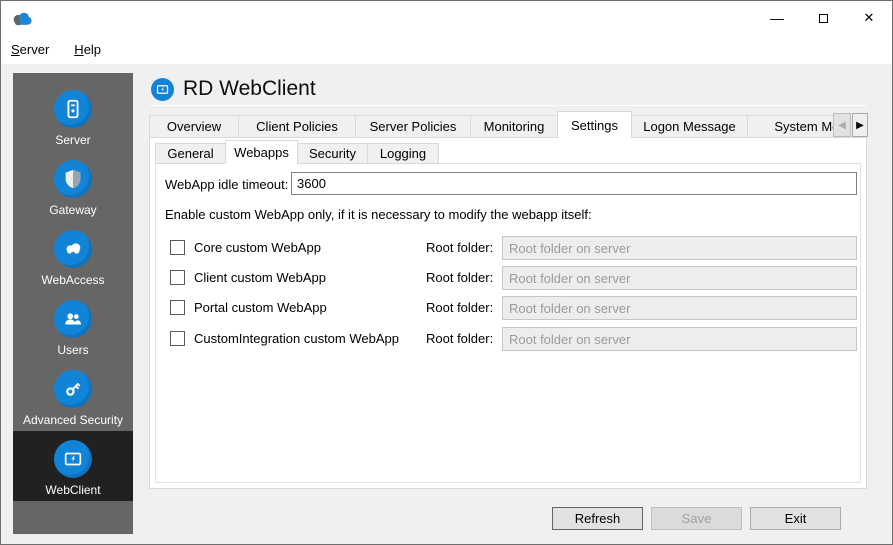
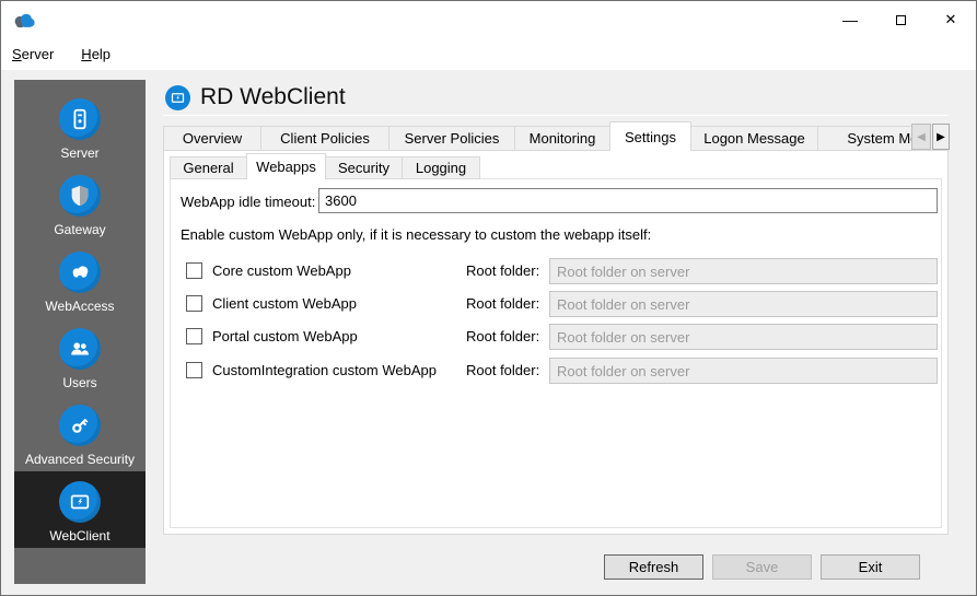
  —
  ✕
  Server
  Help
  Server
  Gateway
  WebAccess
  Users
  Advanced Security
  WebClient
  RD WebClient
  Overview
  Client Policies
  Server Policies
  Monitoring
  Settings
  Logon Message
  ◀
  ▶
  General
  Webapps
  Security
  Logging
  WebApp idle timeout:
  3600
- Enable custom WebApp only, if it is necessary to modify the webapp itself:
+ Enable custom WebApp only, if it is necessary to custom the webapp itself:
  Core custom WebApp
  Root folder:
  Root folder on server
  Client custom WebApp
  Root folder:
  Root folder on server
  Portal custom WebApp
  Root folder:
  Root folder on server
  CustomIntegration custom WebApp
  Root folder:
  Root folder on server
  Refresh
  Save
  Exit
